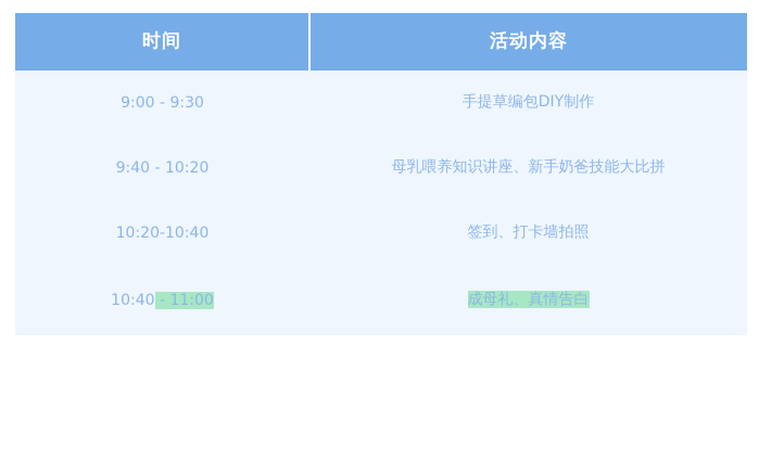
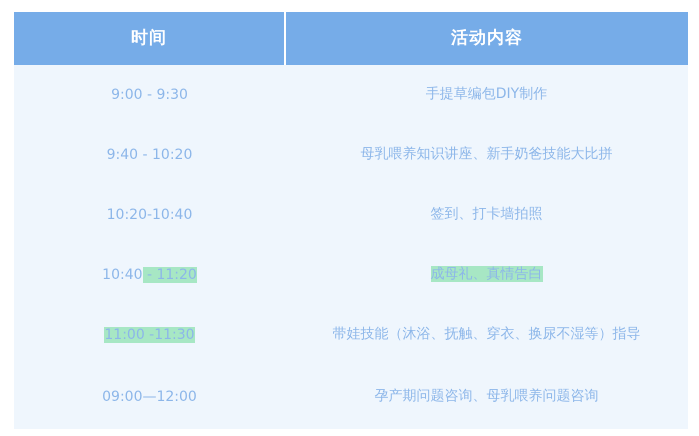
  时间	活动内容
  9:00 - 9:30	手提草编包DIY制作
  9:40 - 10:20	母乳喂养知识讲座、新手奶爸技能大比拼
  10:20-10:40	签到、打卡墙拍照
- 10:40 - 11:00	成母礼、真情告白
+ 10:40 - 11:20	成母礼、真情告白
+ 11:00 -11:30	带娃技能（沐浴、抚触、穿衣、换尿不湿等）指导
+ 09:00—12:00	孕产期问题咨询、母乳喂养问题咨询
